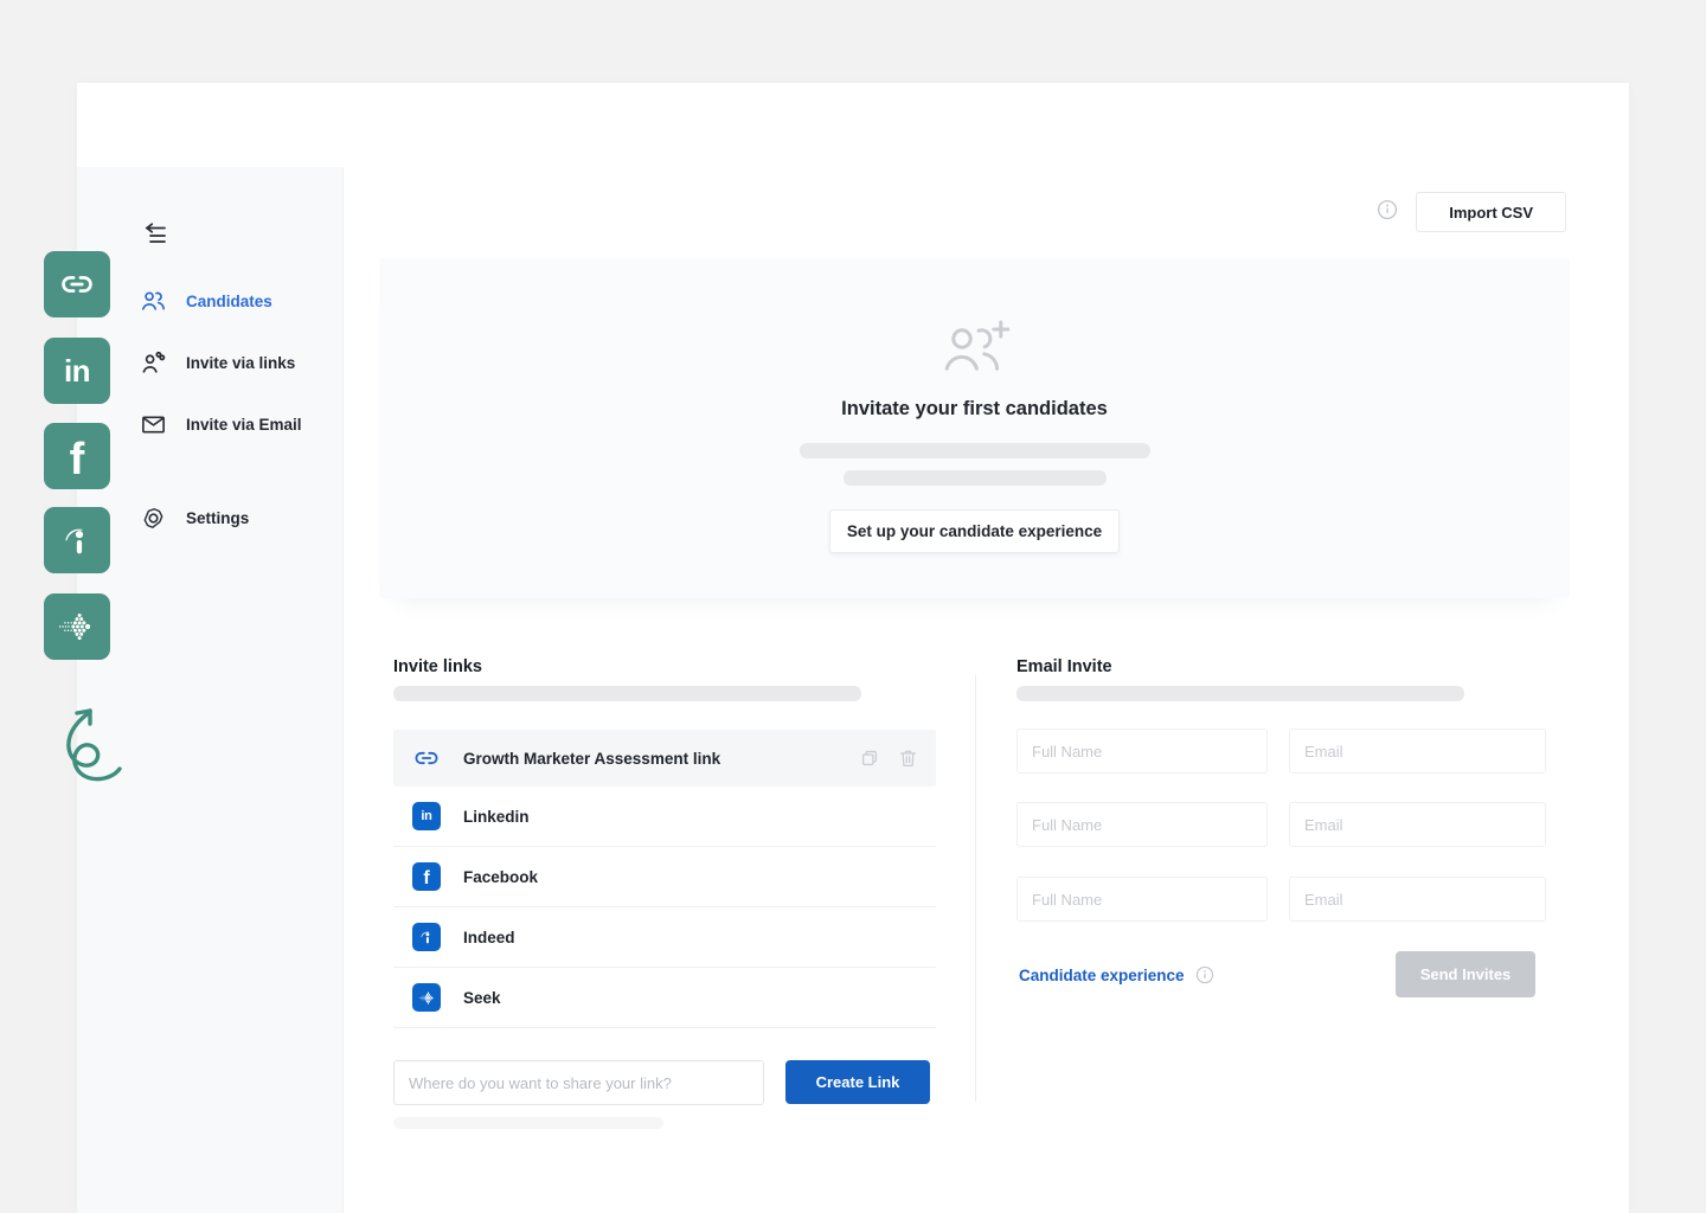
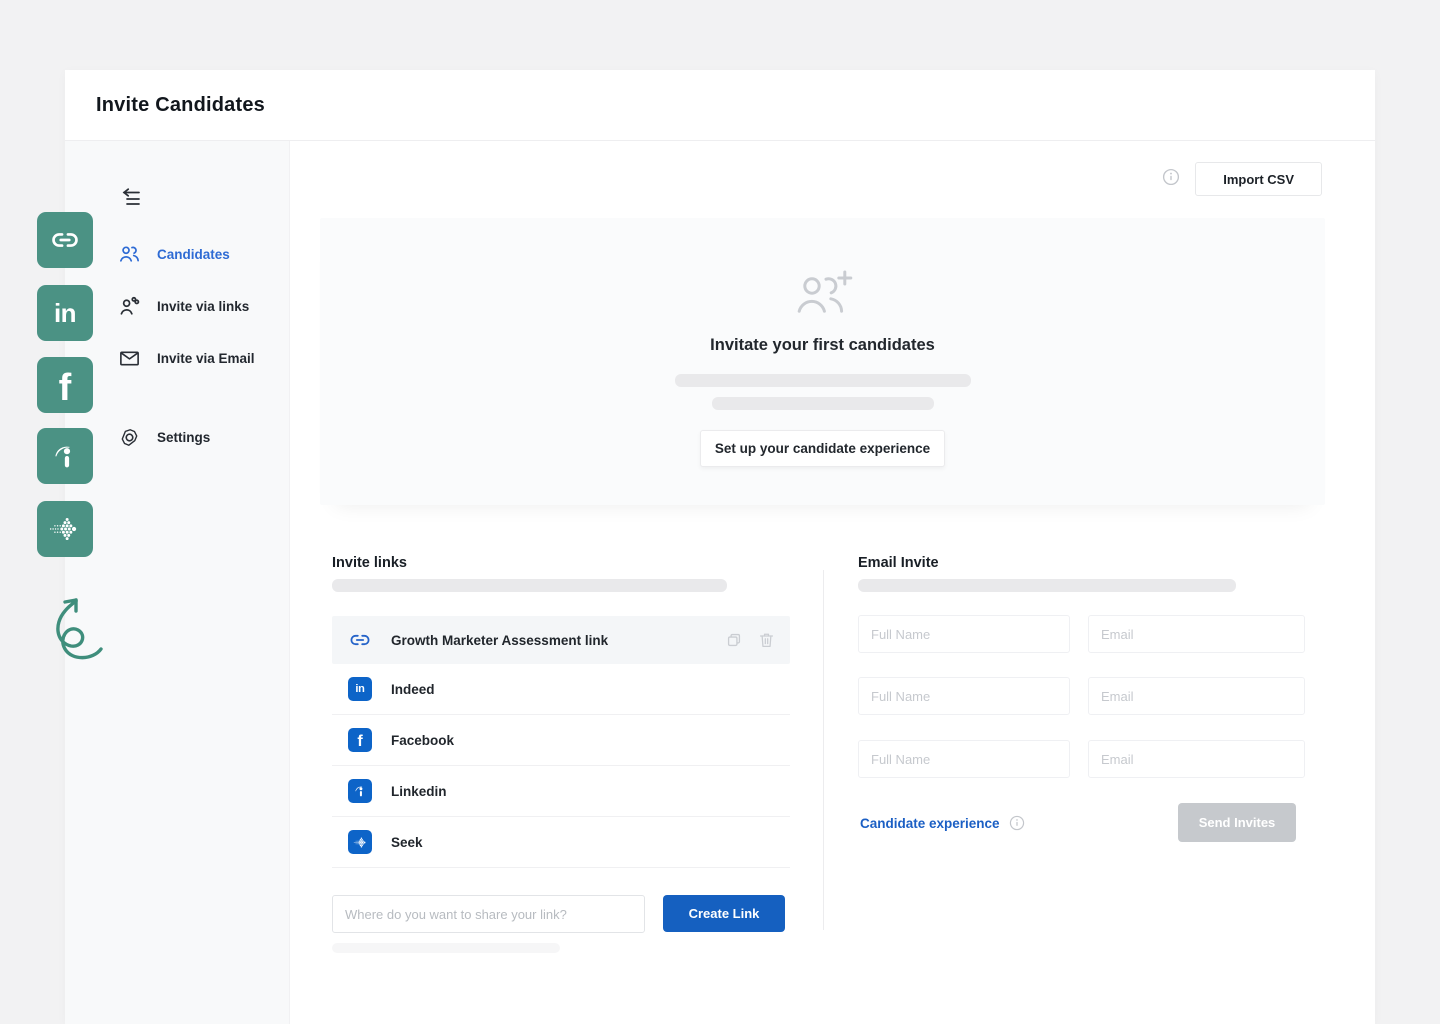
  in
  f
+ Invite Candidates
  Candidates
  Invite via links
  Invite via Email
  Settings
  Import CSV
  Invitate your first candidates
  Set up your candidate experience
  Invite links
  Growth Marketer Assessment link
  in
- Linkedin
+ Indeed
  f
  Facebook
- Indeed
+ Linkedin
  Seek
  Where do you want to share your link?
  Create Link
  Email Invite
  Full Name
  Email
  Full Name
  Email
  Full Name
  Email
  Candidate experience
  Send Invites
